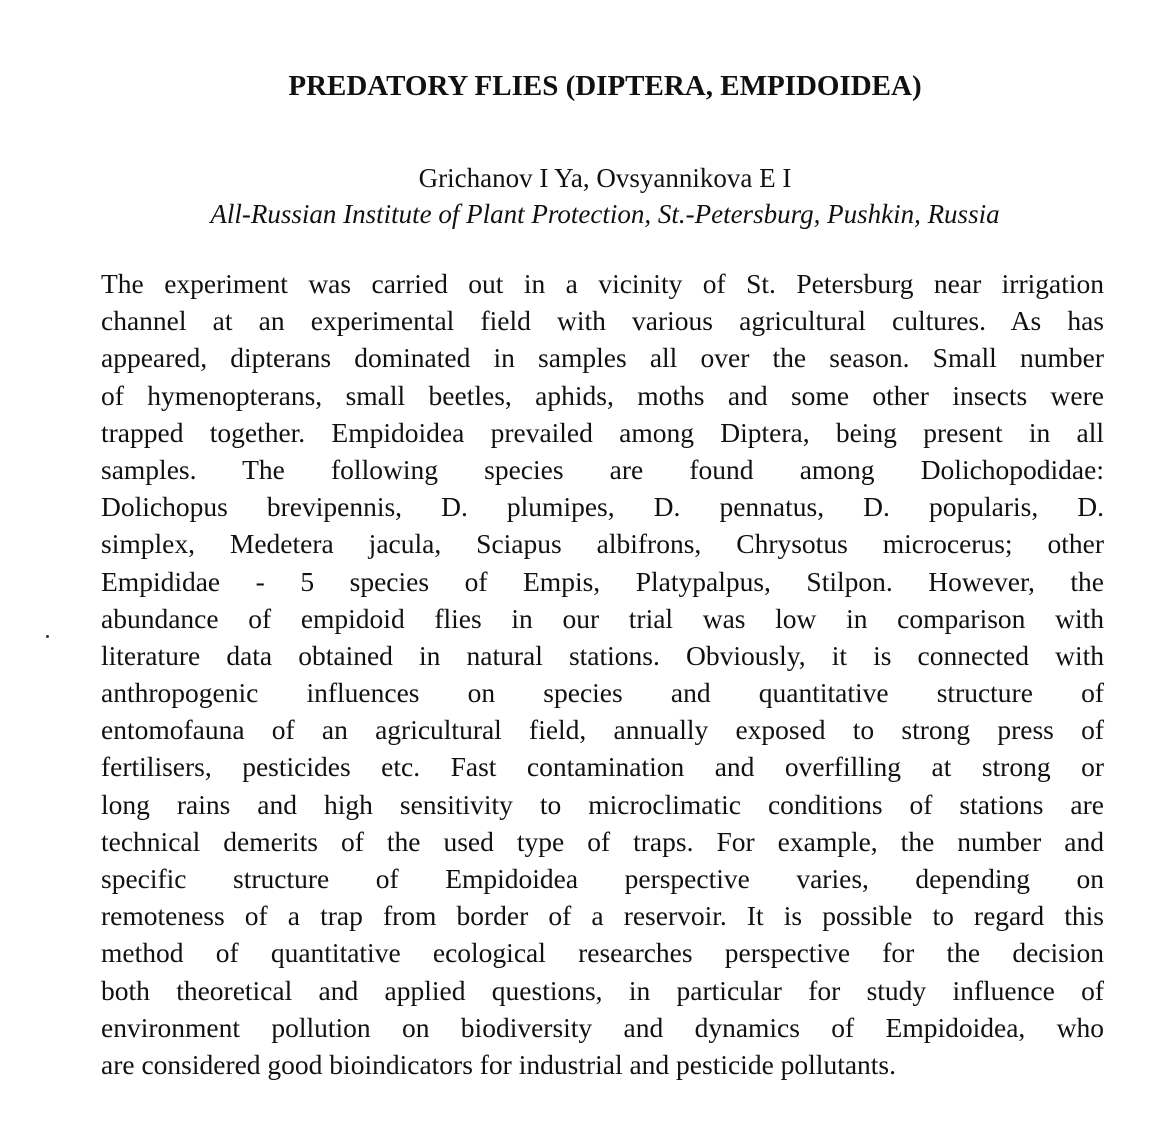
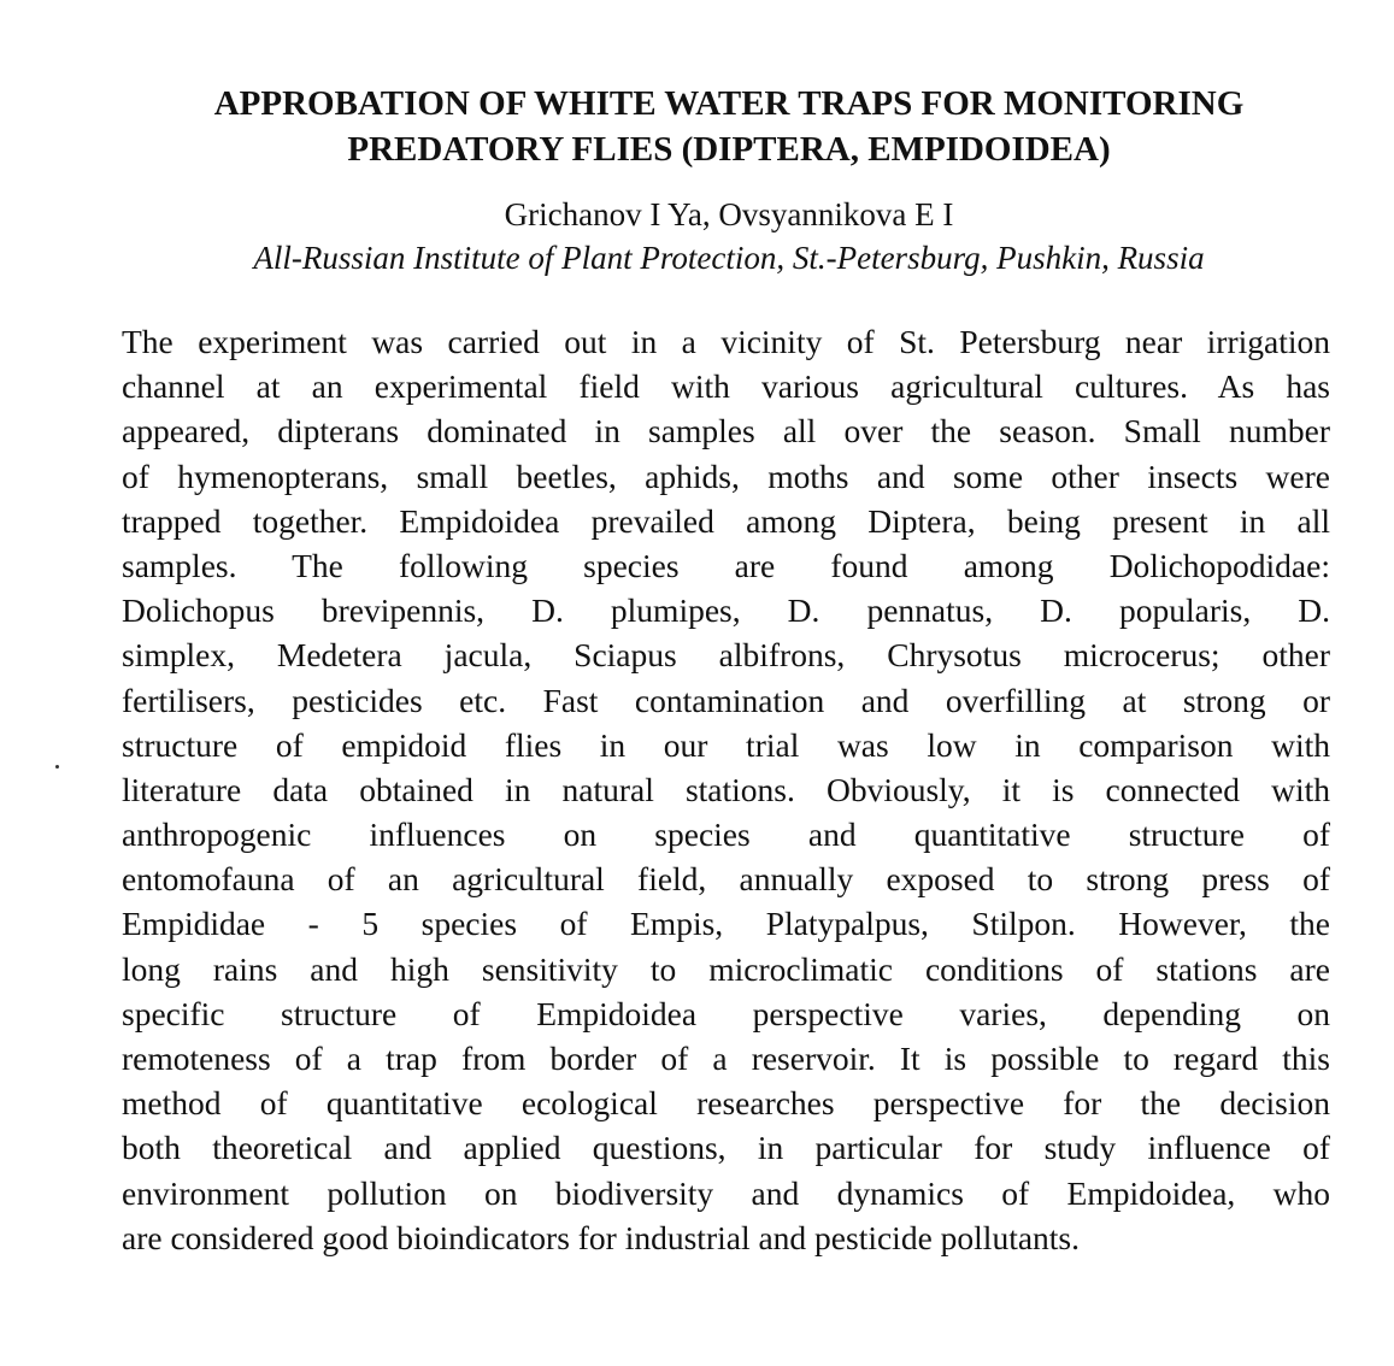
+ APPROBATION OF WHITE WATER TRAPS FOR MONITORING
  PREDATORY FLIES (DIPTERA, EMPIDOIDEA)
  Grichanov I Ya, Ovsyannikova E I
  All-Russian Institute of Plant Protection, St.-Petersburg, Pushkin, Russia
  The experiment was carried out in a vicinity of St. Petersburg near irrigation
  channel at an experimental field with various agricultural cultures. As has
  appeared, dipterans dominated in samples all over the season. Small number
  of hymenopterans, small beetles, aphids, moths and some other insects were
  trapped together. Empidoidea prevailed among Diptera, being present in all
  samples. The following species are found among Dolichopodidae:
  Dolichopus brevipennis, D. plumipes, D. pennatus, D. popularis, D.
  simplex, Medetera jacula, Sciapus albifrons, Chrysotus microcerus; other
- Empididae - 5 species of Empis, Platypalpus, Stilpon. However, the
+ fertilisers, pesticides etc. Fast contamination and overfilling at strong or
- abundance of empidoid flies in our trial was low in comparison with
+ structure of empidoid flies in our trial was low in comparison with
  literature data obtained in natural stations. Obviously, it is connected with
  anthropogenic influences on species and quantitative structure of
  entomofauna of an agricultural field, annually exposed to strong press of
- fertilisers, pesticides etc. Fast contamination and overfilling at strong or
+ Empididae - 5 species of Empis, Platypalpus, Stilpon. However, the
  long rains and high sensitivity to microclimatic conditions of stations are
- technical demerits of the used type of traps. For example, the number and
  specific structure of Empidoidea perspective varies, depending on
  remoteness of a trap from border of a reservoir. It is possible to regard this
  method of quantitative ecological researches perspective for the decision
  both theoretical and applied questions, in particular for study influence of
  environment pollution on biodiversity and dynamics of Empidoidea, who
  are considered good bioindicators for industrial and pesticide pollutants.
